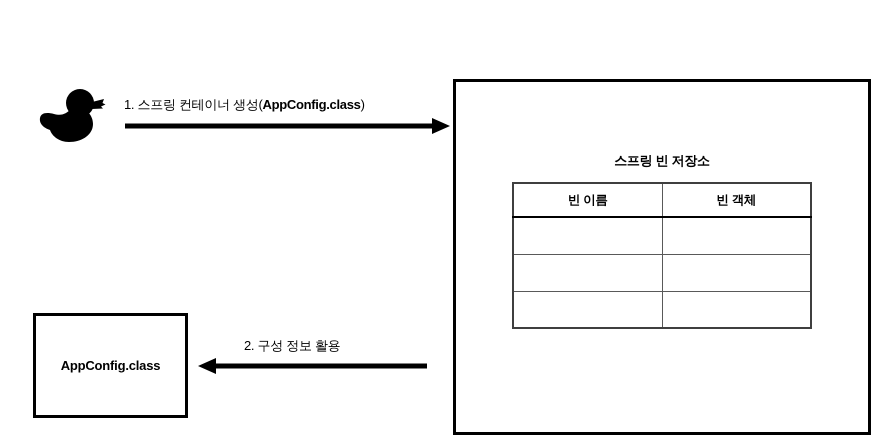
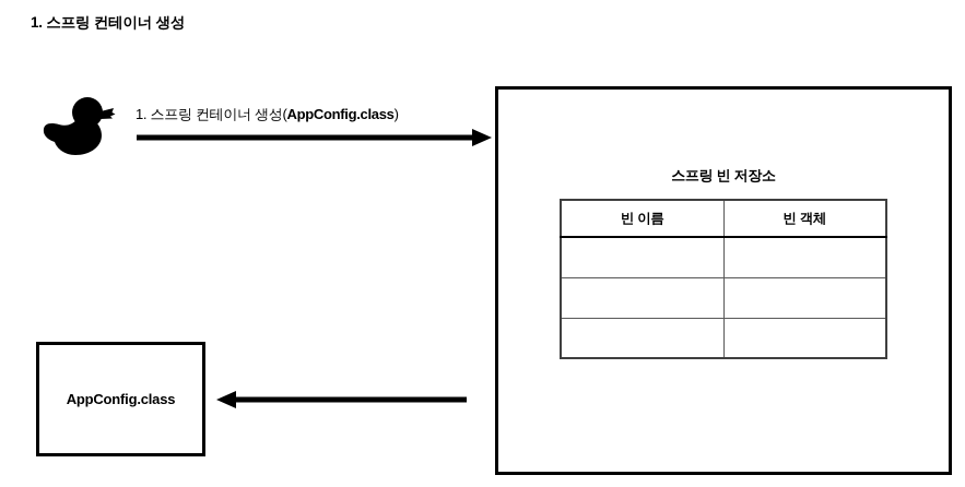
+ 1. 스프링 컨테이너 생성
  1. 스프링 컨테이너 생성(AppConfig.class)
  스프링 빈 저장소
  빈 이름	빈 객체
- 2. 구성 정보 활용
  AppConfig.class
